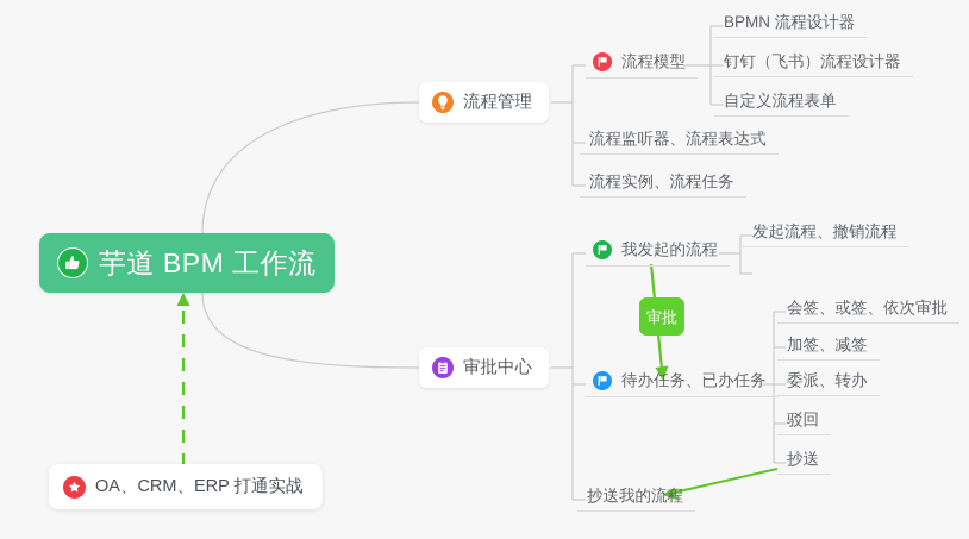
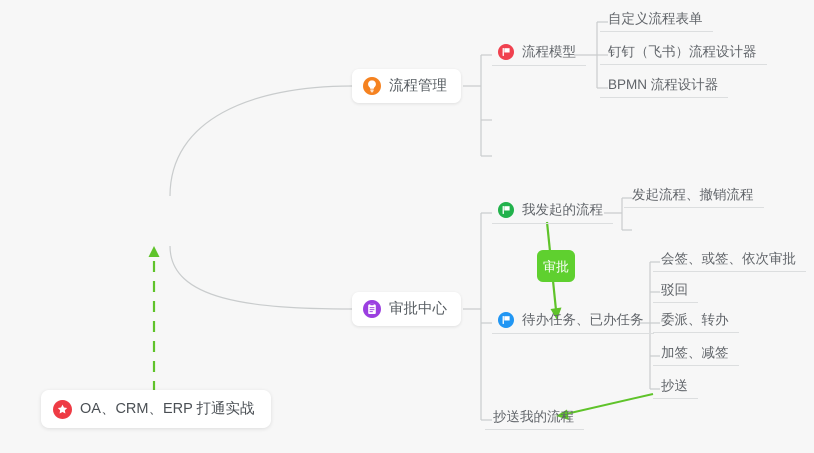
- 芋道 BPM 工作流
  流程管理
  审批中心
  流程模型
- BPMN 流程设计器
+ 自定义流程表单
  钉钉（飞书）流程设计器
- 自定义流程表单
+ BPMN 流程设计器
- 流程监听器、流程表达式
- 流程实例、流程任务
  我发起的流程
  发起流程、撤销流程
  待办任务、已办任务
  会签、或签、依次审批
- 加签、减签
+ 驳回
  委派、转办
- 驳回
+ 加签、减签
  抄送
  抄送我的流程
  审批
  OA、CRM、ERP 打通实战
